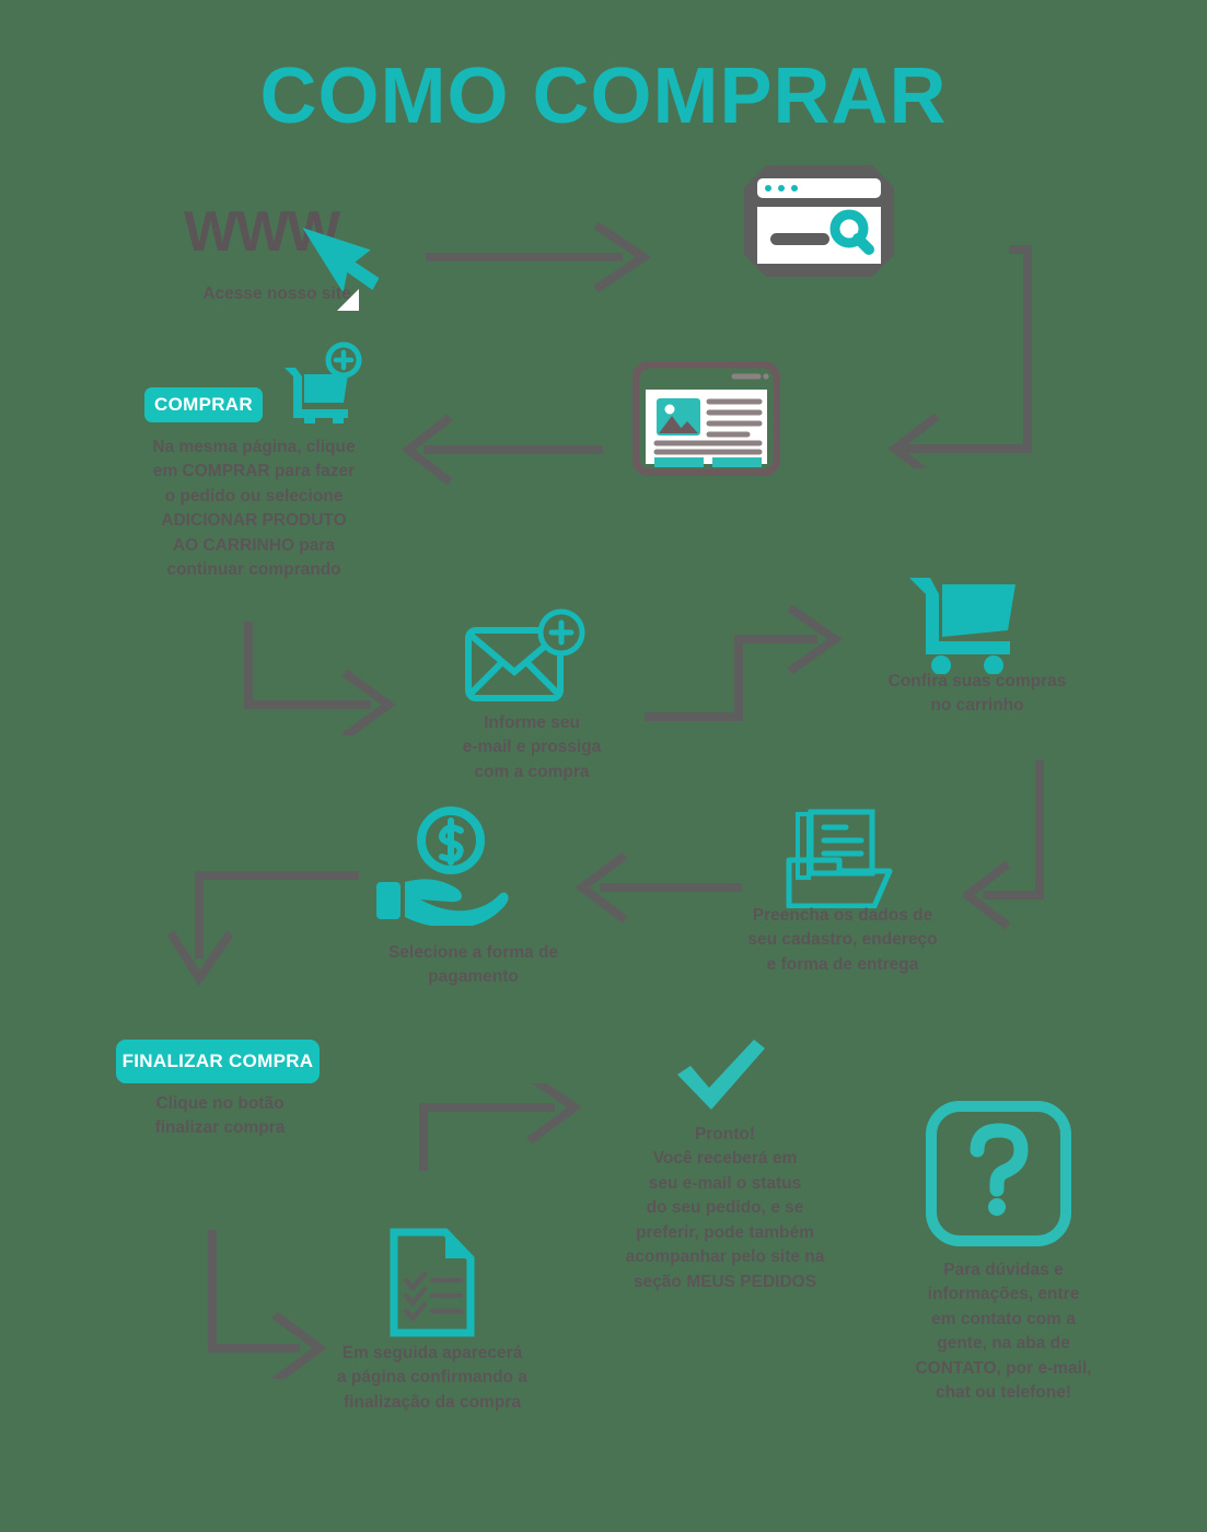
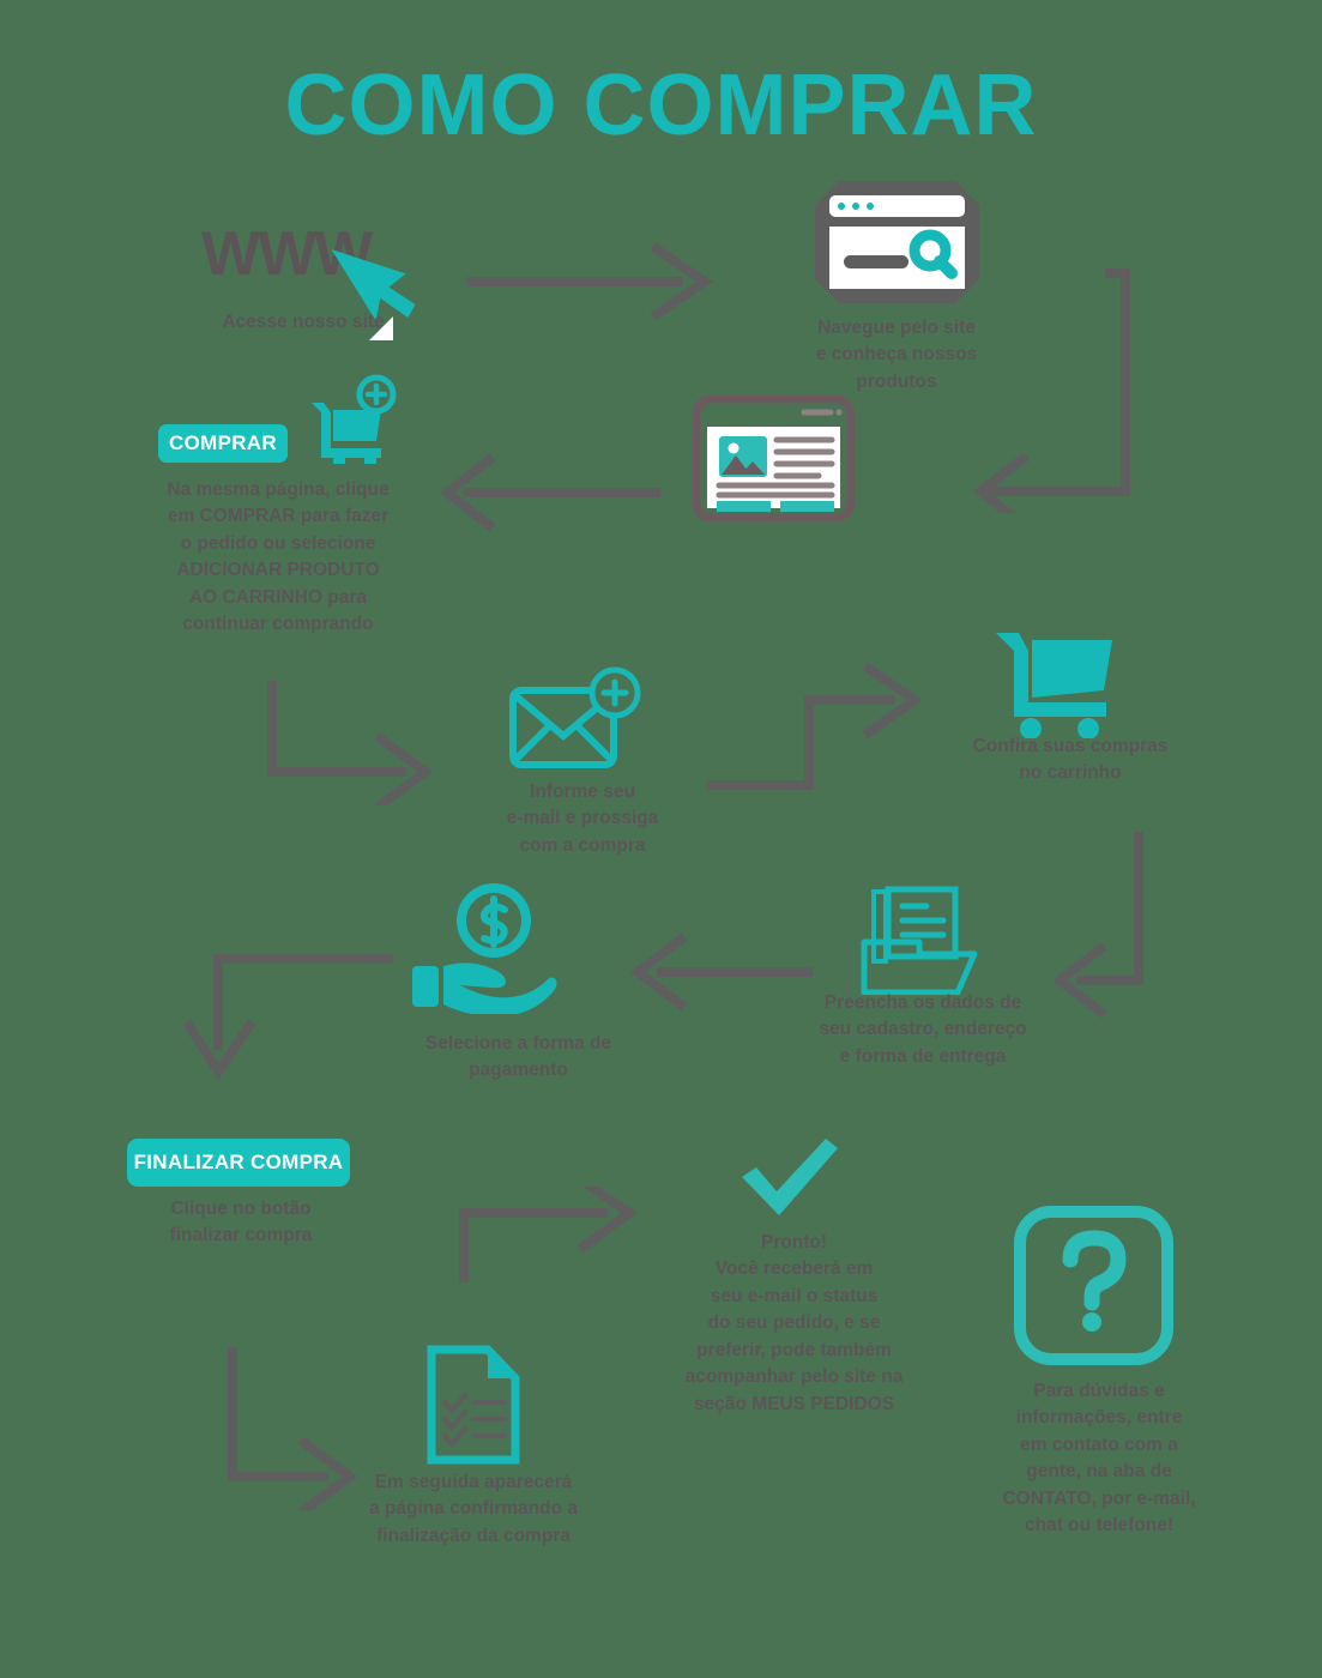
  COMO COMPRAR
  Acesse nosso site
+ Navegue pelo site
+ e conheça nossos
+ produtos
  COMPRAR
  Na mesma página, clique
  em COMPRAR para fazer
  o pedido ou selecione
  ADICIONAR PRODUTO
  AO CARRINHO para
  continuar comprando
  Informe seu
  e-mail e prossiga
  com a compra
  Confira suas compras
  no carrinho
  Preencha os dados de
  seu cadastro, endereço
  e forma de entrega
  Selecione a forma de
  pagamento
  FINALIZAR COMPRA
  Clique no botão
  finalizar compra
  Em seguida aparecerá
  a página confirmando a
  finalização da compra
  Pronto!
  Você receberá em
  seu e-mail o status
  do seu pedido, e se
  preferir, pode também
  acompanhar pelo site na
  seção MEUS PEDIDOS
  Para dúvidas e
  informações, entre
  em contato com a
  gente, na aba de
  CONTATO, por e-mail,
  chat ou telefone!
